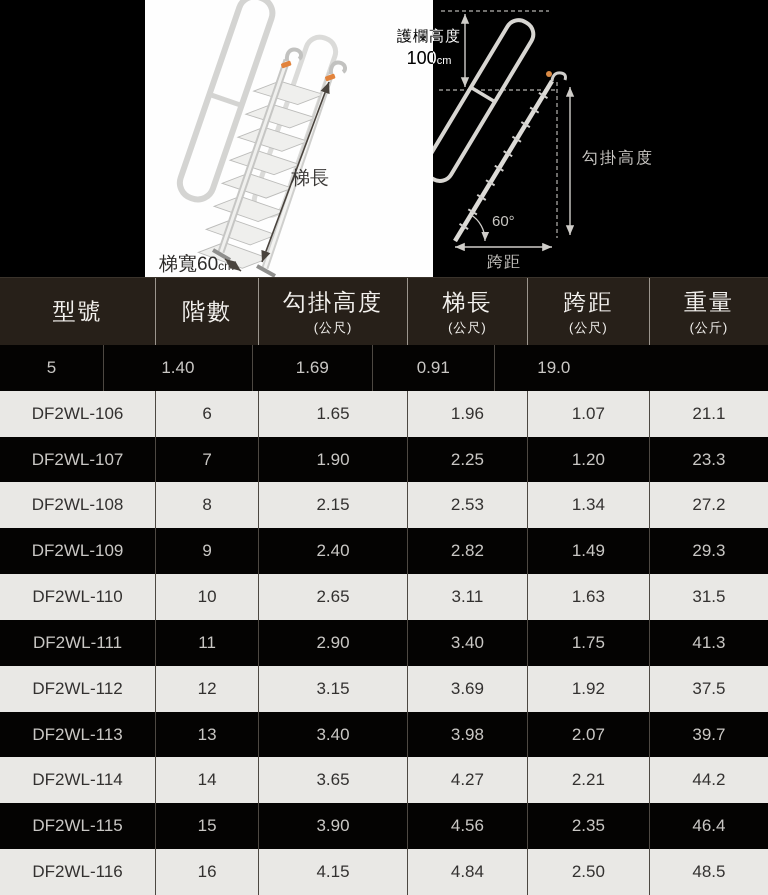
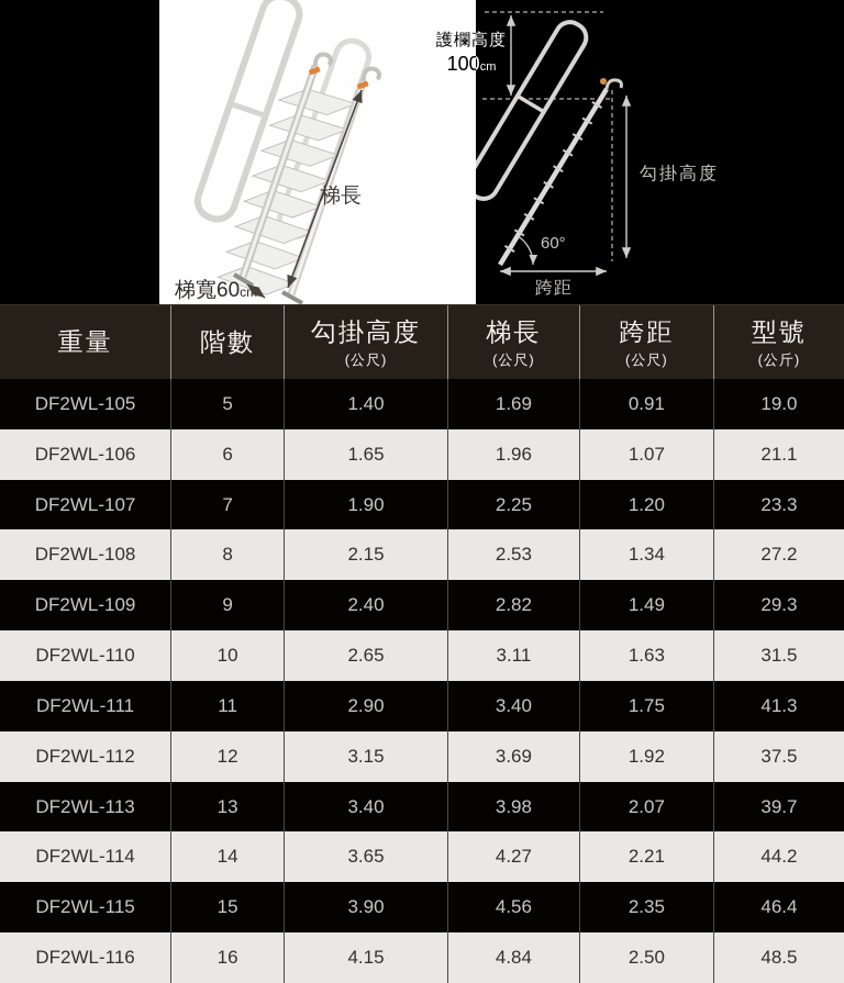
  梯長
  梯寬60cm
  勾掛高度
  跨距
  60°
  護欄高度
  100cm
- 型號
+ 重量
  階數
  勾掛高度
  (公尺)
  梯長
  (公尺)
  跨距
  (公尺)
- 重量
+ 型號
  (公斤)
+ DF2WL-105
  5
  1.40
  1.69
  0.91
  19.0
  DF2WL-106
  6
  1.65
  1.96
  1.07
  21.1
  DF2WL-107
  7
  1.90
  2.25
  1.20
  23.3
  DF2WL-108
  8
  2.15
  2.53
  1.34
  27.2
  DF2WL-109
  9
  2.40
  2.82
  1.49
  29.3
  DF2WL-110
  10
  2.65
  3.11
  1.63
  31.5
  DF2WL-111
  11
  2.90
  3.40
  1.75
  41.3
  DF2WL-112
  12
  3.15
  3.69
  1.92
  37.5
  DF2WL-113
  13
  3.40
  3.98
  2.07
  39.7
  DF2WL-114
  14
  3.65
  4.27
  2.21
  44.2
  DF2WL-115
  15
  3.90
  4.56
  2.35
  46.4
  DF2WL-116
  16
  4.15
  4.84
  2.50
  48.5
